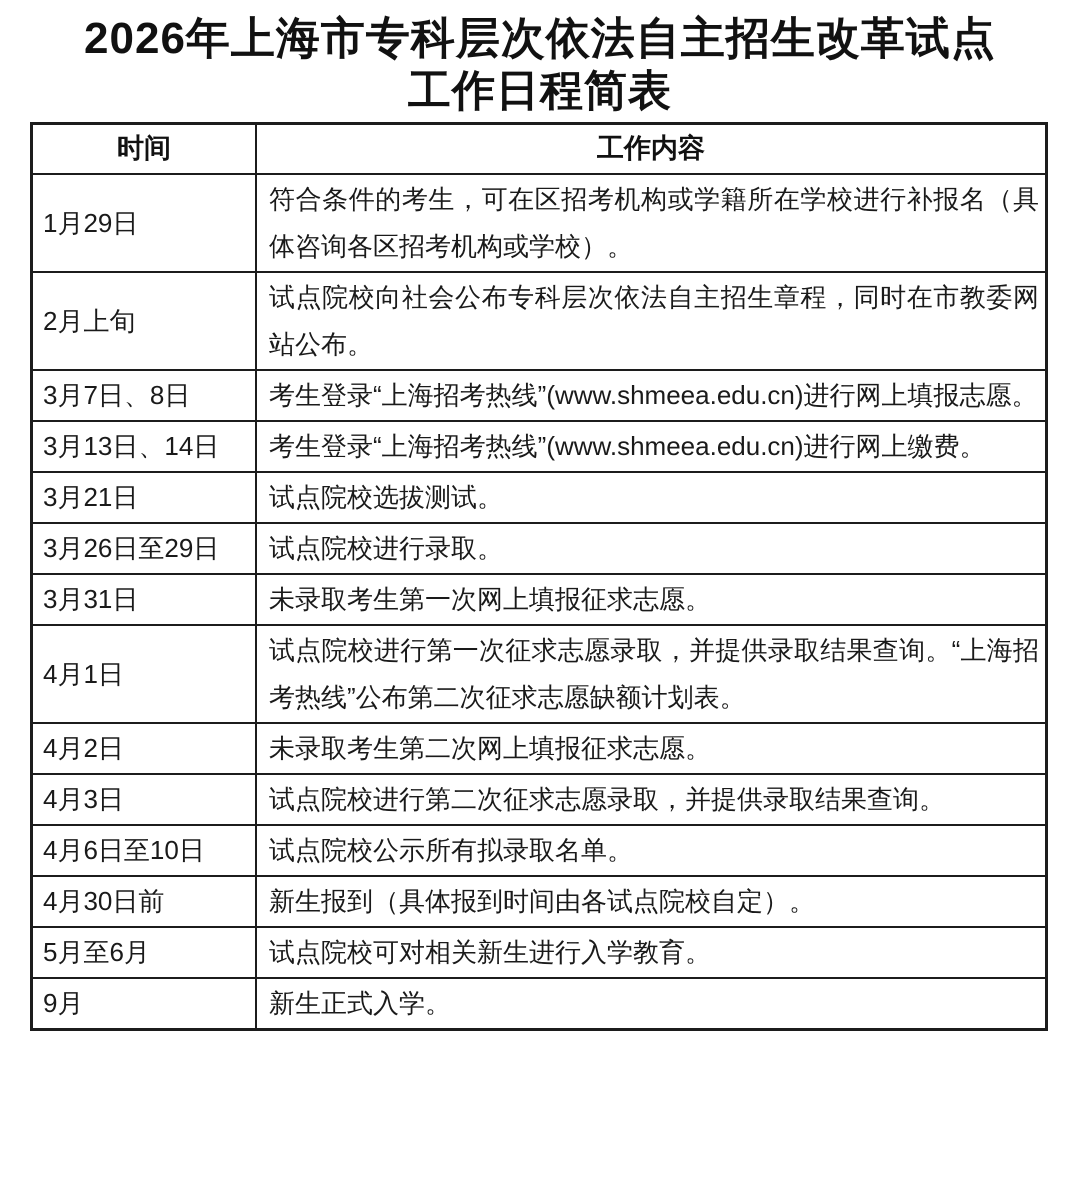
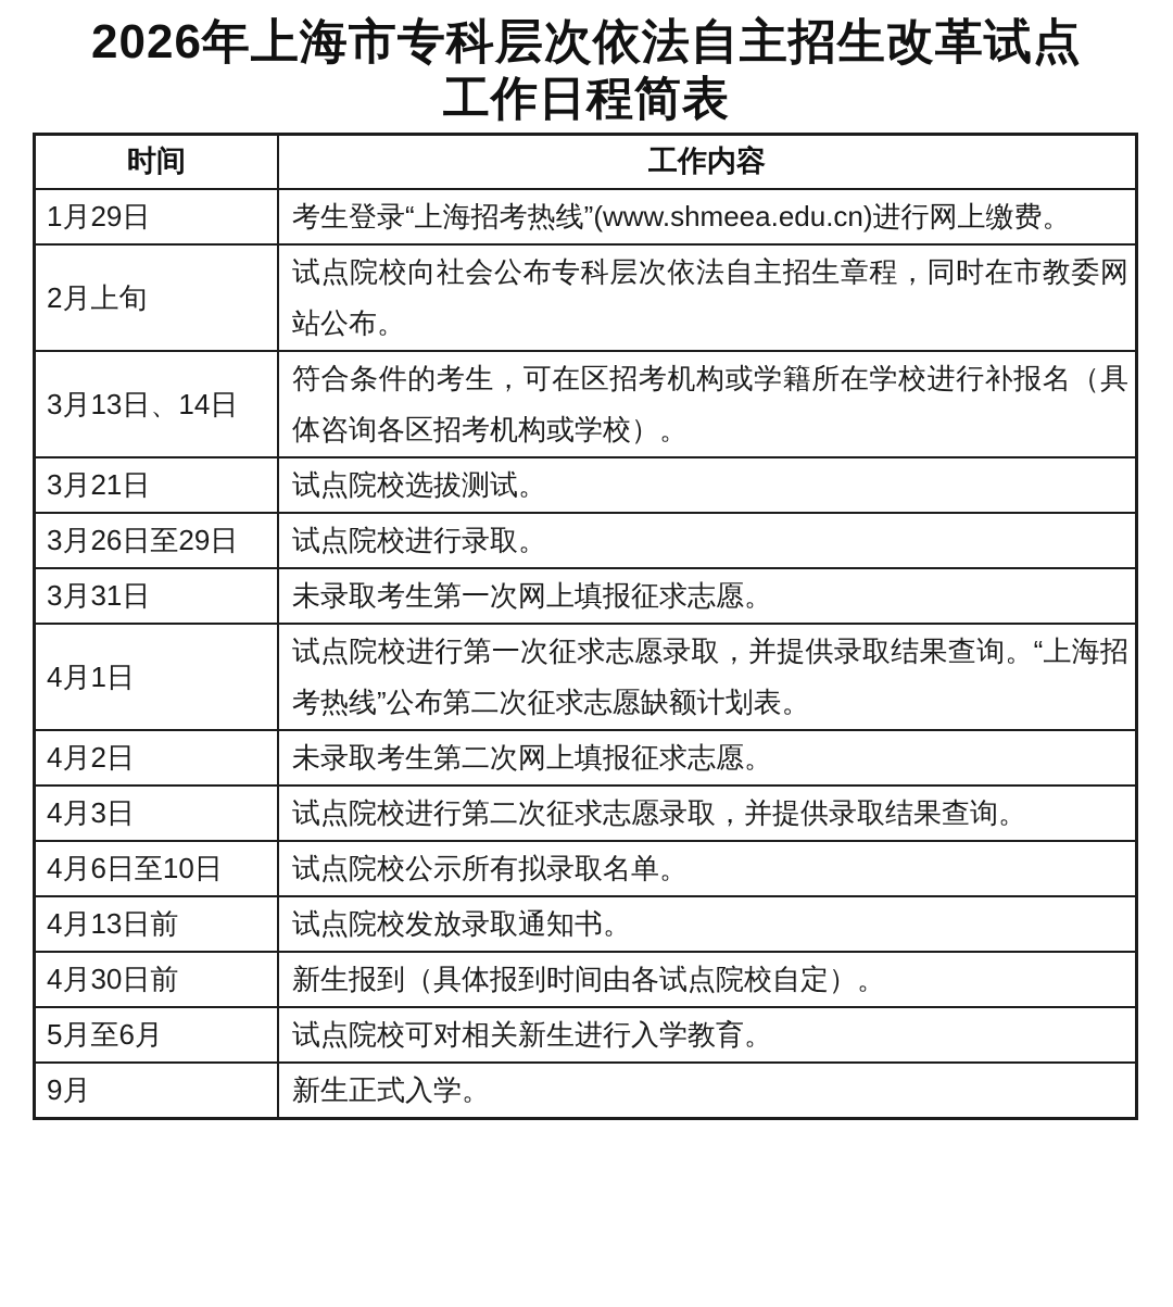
  2026年上海市专科层次依法自主招生改革试点
  工作日程简表
  时间	工作内容
- 1月29日	符合条件的考生，可在区招考机构或学籍所在学校进行补报名（具体咨询各区招考机构或学校）。
+ 1月29日	考生登录“上海招考热线”(www.shmeea.edu.cn)进行网上缴费。
  2月上旬	试点院校向社会公布专科层次依法自主招生章程，同时在市教委网站公布。
- 3月7日、8日	考生登录“上海招考热线”(www.shmeea.edu.cn)进行网上填报志愿。
- 3月13日、14日	考生登录“上海招考热线”(www.shmeea.edu.cn)进行网上缴费。
+ 3月13日、14日	符合条件的考生，可在区招考机构或学籍所在学校进行补报名（具体咨询各区招考机构或学校）。
  3月21日	试点院校选拔测试。
  3月26日至29日	试点院校进行录取。
  3月31日	未录取考生第一次网上填报征求志愿。
  4月1日	试点院校进行第一次征求志愿录取，并提供录取结果查询。“上海招考热线”公布第二次征求志愿缺额计划表。
  4月2日	未录取考生第二次网上填报征求志愿。
  4月3日	试点院校进行第二次征求志愿录取，并提供录取结果查询。
  4月6日至10日	试点院校公示所有拟录取名单。
+ 4月13日前	试点院校发放录取通知书。
  4月30日前	新生报到（具体报到时间由各试点院校自定）。
  5月至6月	试点院校可对相关新生进行入学教育。
  9月	新生正式入学。
